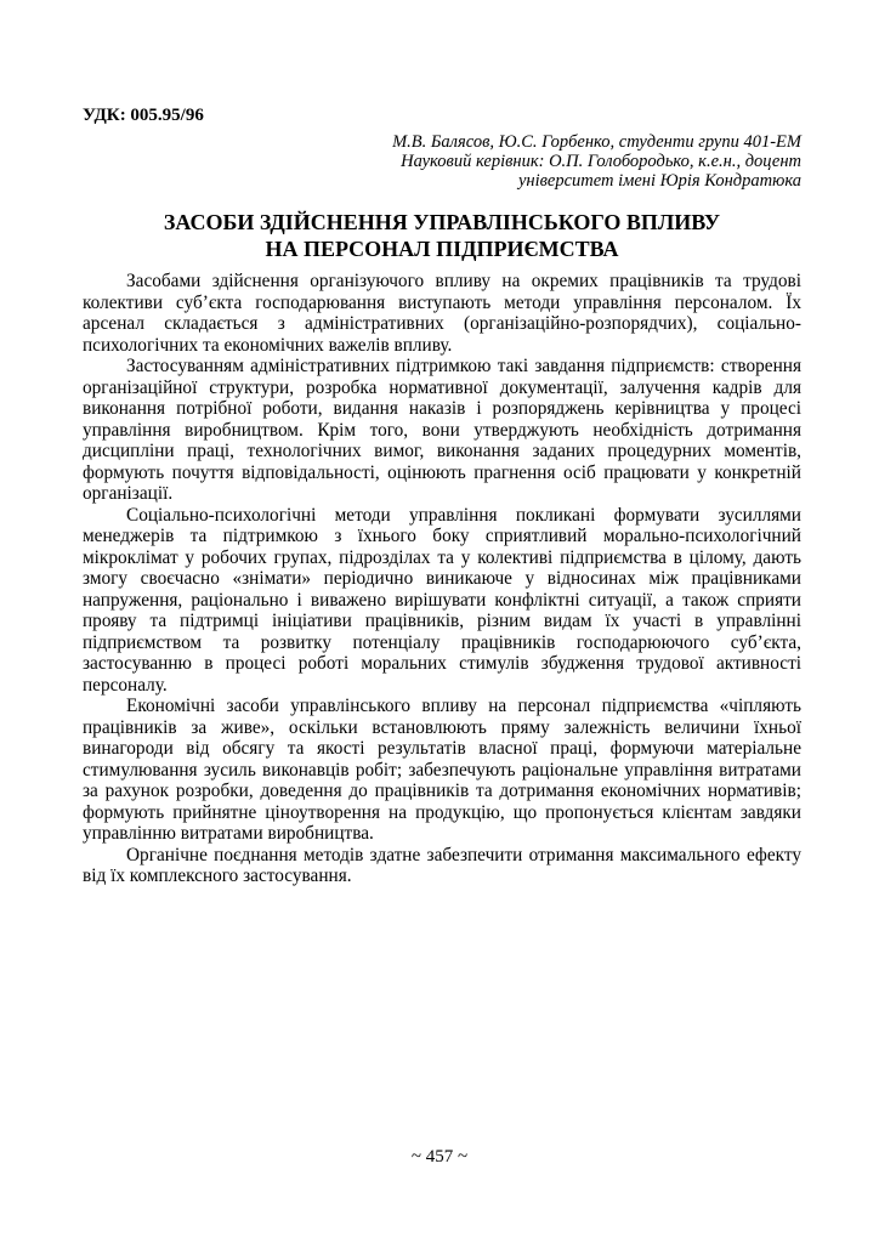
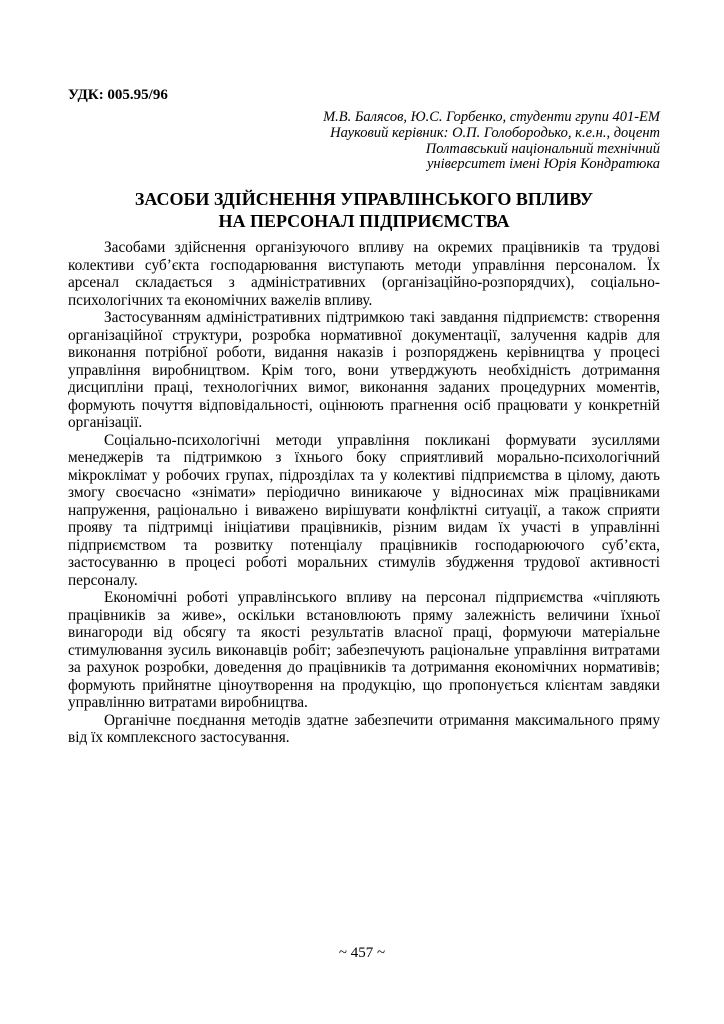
  УДК: 005.95/96
  М.В. Балясов, Ю.С. Горбенко, студенти групи 401-ЕМ
  Науковий керівник: О.П. Голобородько, к.е.н., доцент
+ Полтавський національний технічний
  університет імені Юрія Кондратюка
  ЗАСОБИ ЗДІЙСНЕННЯ УПРАВЛІНСЬКОГО ВПЛИВУ
  НА ПЕРСОНАЛ ПІДПРИЄМСТВА
  Засобами здійснення організуючого впливу на окремих працівників та трудові колективи суб’єкта господарювання виступають методи управління персоналом. Їх арсенал складається з адміністративних (організаційно-розпорядчих), соціально-психологічних та економічних важелів впливу.
  Застосуванням адміністративних підтримкою такі завдання підприємств: створення організаційної структури, розробка нормативної документації, залучення кадрів для виконання потрібної роботи, видання наказів і розпоряджень керівництва у процесі управління виробництвом. Крім того, вони утверджують необхідність дотримання дисципліни праці, технологічних вимог, виконання заданих процедурних моментів, формують почуття відповідальності, оцінюють прагнення осіб працювати у конкретній організації.
  Соціально-психологічні методи управління покликані формувати зусиллями менеджерів та підтримкою з їхнього боку сприятливий морально-психологічний мікроклімат у робочих групах, підрозділах та у колективі підприємства в цілому, дають змогу своєчасно «знімати» періодично виникаюче у відносинах між працівниками напруження, раціонально і виважено вирішувати конфліктні ситуації, а також сприяти прояву та підтримці ініціативи працівників, різним видам їх участі в управлінні підприємством та розвитку потенціалу працівників господарюючого суб’єкта, застосуванню в процесі роботі моральних стимулів збудження трудової активності персоналу.
- Економічні засоби управлінського впливу на персонал підприємства «чіпляють працівників за живе», оскільки встановлюють пряму залежність величини їхньої винагороди від обсягу та якості результатів власної праці, формуючи матеріальне стимулювання зусиль виконавців робіт; забезпечують раціональне управління витратами за рахунок розробки, доведення до працівників та дотримання економічних нормативів; формують прийнятне ціноутворення на продукцію, що пропонується клієнтам завдяки управлінню витратами виробництва.
+ Економічні роботі управлінського впливу на персонал підприємства «чіпляють працівників за живе», оскільки встановлюють пряму залежність величини їхньої винагороди від обсягу та якості результатів власної праці, формуючи матеріальне стимулювання зусиль виконавців робіт; забезпечують раціональне управління витратами за рахунок розробки, доведення до працівників та дотримання економічних нормативів; формують прийнятне ціноутворення на продукцію, що пропонується клієнтам завдяки управлінню витратами виробництва.
- Органічне поєднання методів здатне забезпечити отримання максимального ефекту від їх комплексного застосування.
+ Органічне поєднання методів здатне забезпечити отримання максимального пряму від їх комплексного застосування.
  ~ 457 ~
